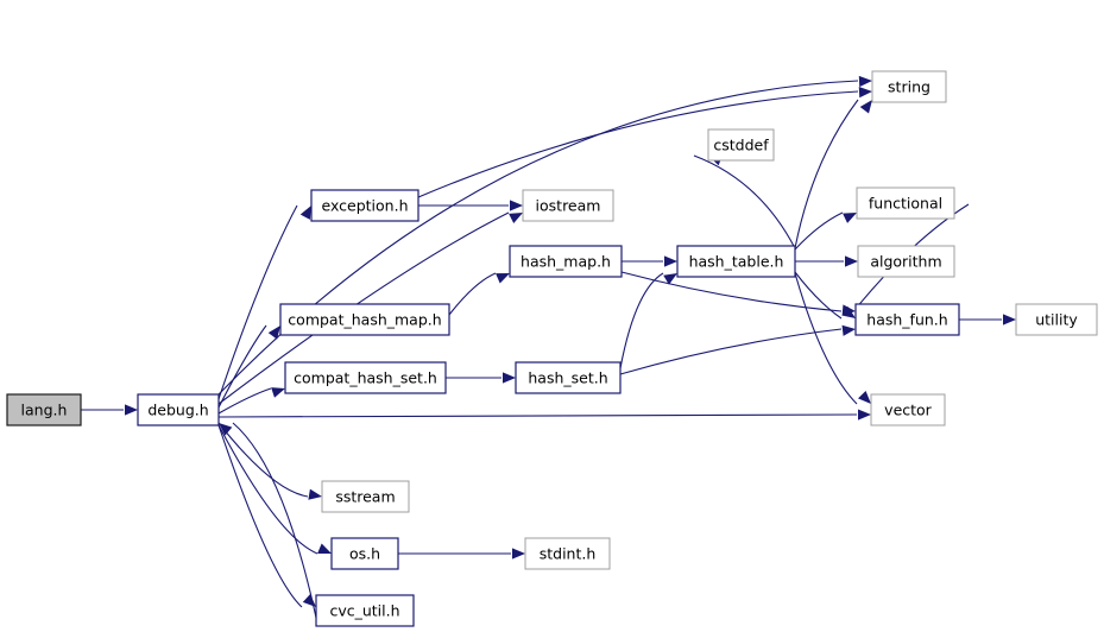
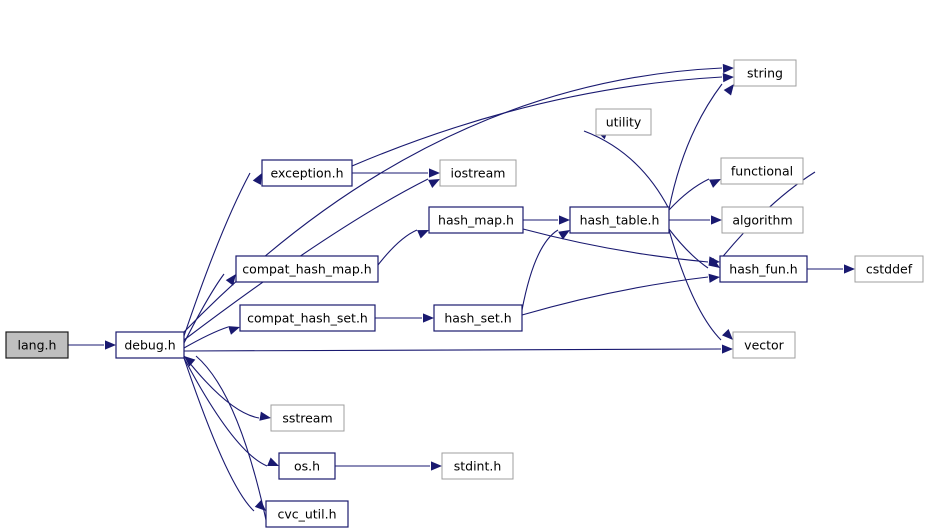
  lang.h
  debug.h
  exception.h
  compat_hash_map.h
  compat_hash_set.h
  sstream
  os.h
  cvc_util.h
  iostream
  hash_map.h
  hash_set.h
  stdint.h
- cstddef
+ utility
  hash_table.h
  string
  functional
  algorithm
  hash_fun.h
  vector
- utility
+ cstddef
